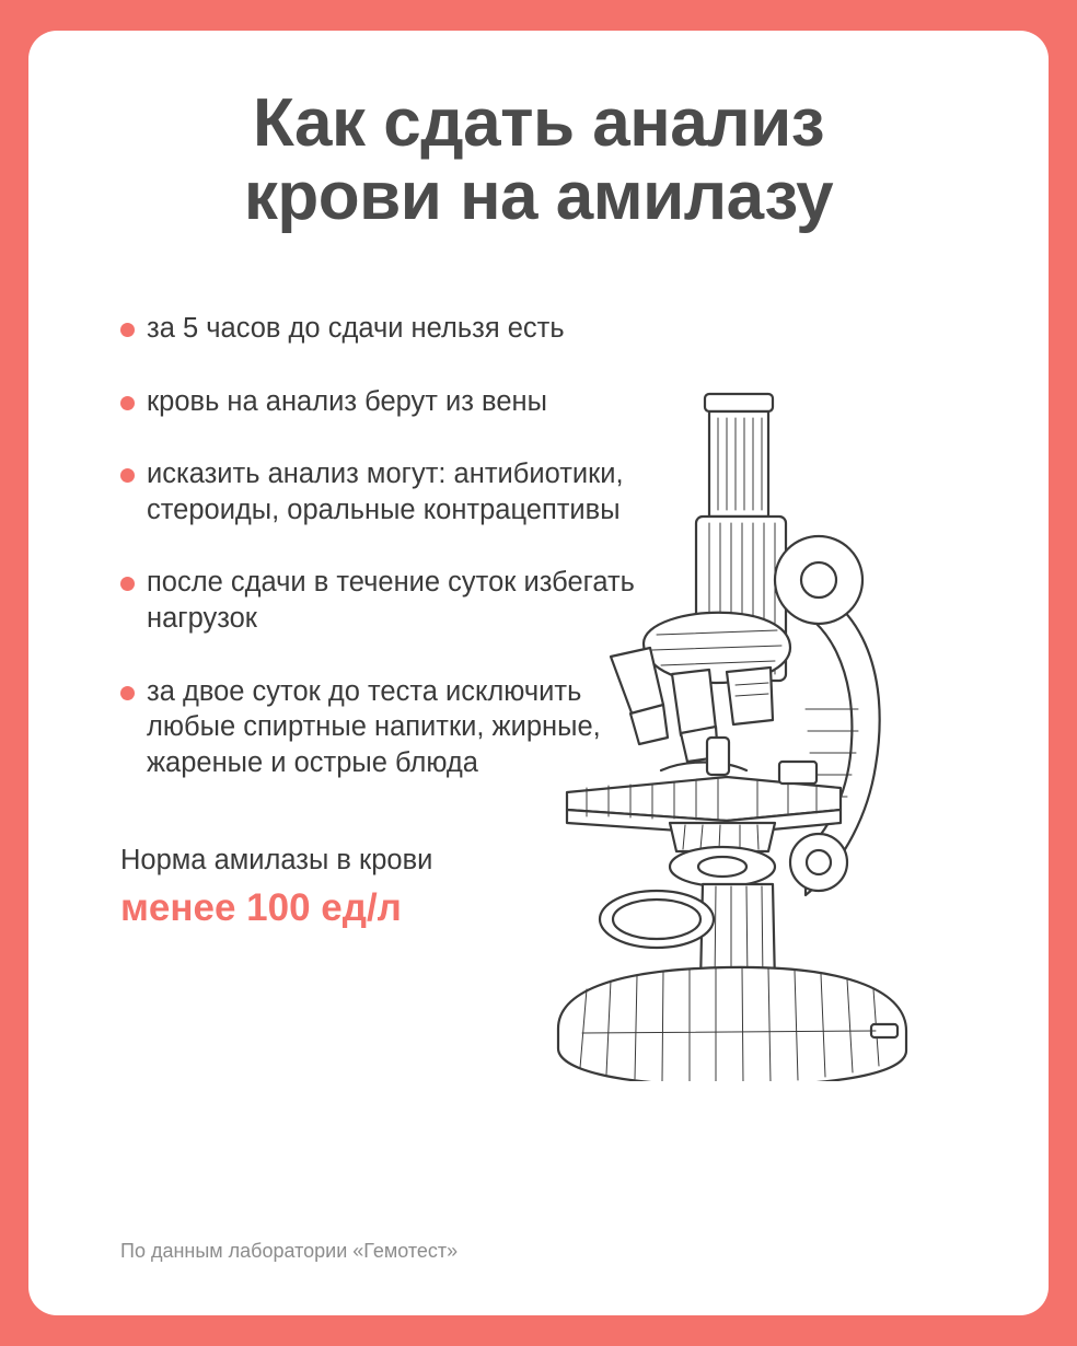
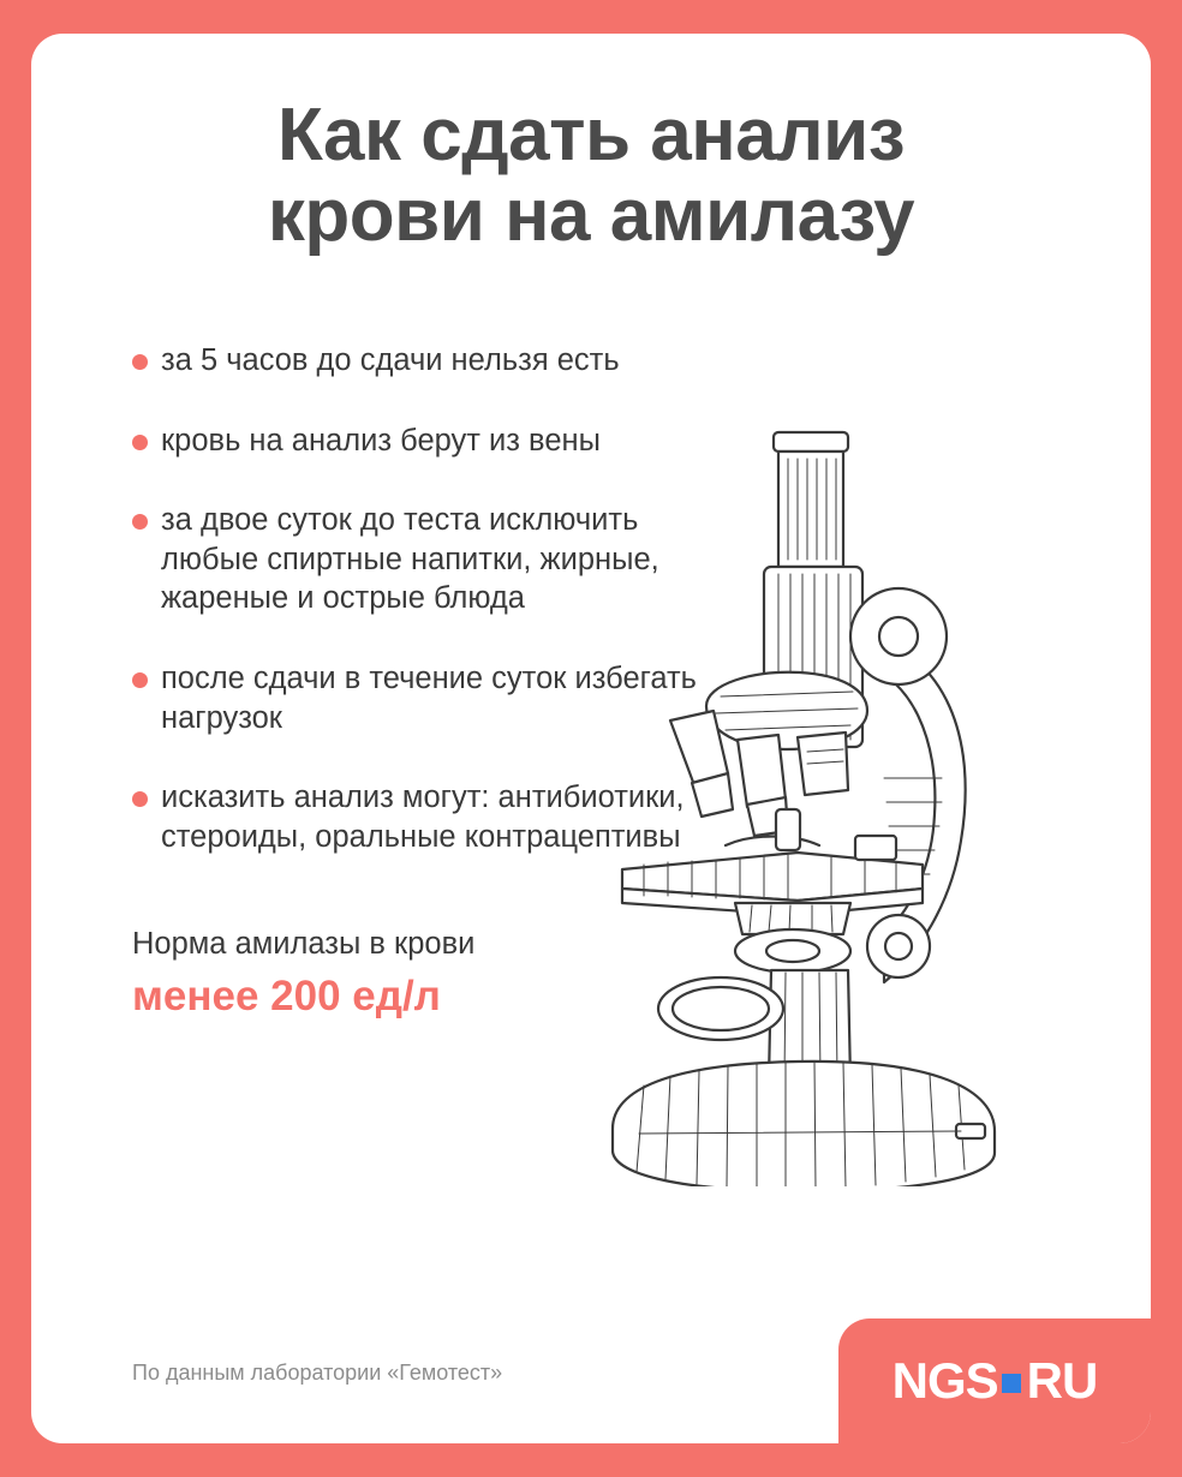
  Как сдать анализ
  крови на амилазу
  за 5 часов до сдачи нельзя есть
  кровь на анализ берут из вены
- исказить анализ могут: антибиотики, стероиды, оральные контрацептивы
+ за двое суток до теста исключить любые спиртные напитки, жирные, жареные и острые блюда
  после сдачи в течение суток избегать нагрузок
- за двое суток до теста исключить любые спиртные напитки, жирные, жареные и острые блюда
+ исказить анализ могут: антибиотики, стероиды, оральные контрацептивы
  Норма амилазы в крови
- менее 100 ед/л
+ менее 200 ед/л
  По данным лаборатории «Гемотест»
+ NGS
+ RU
